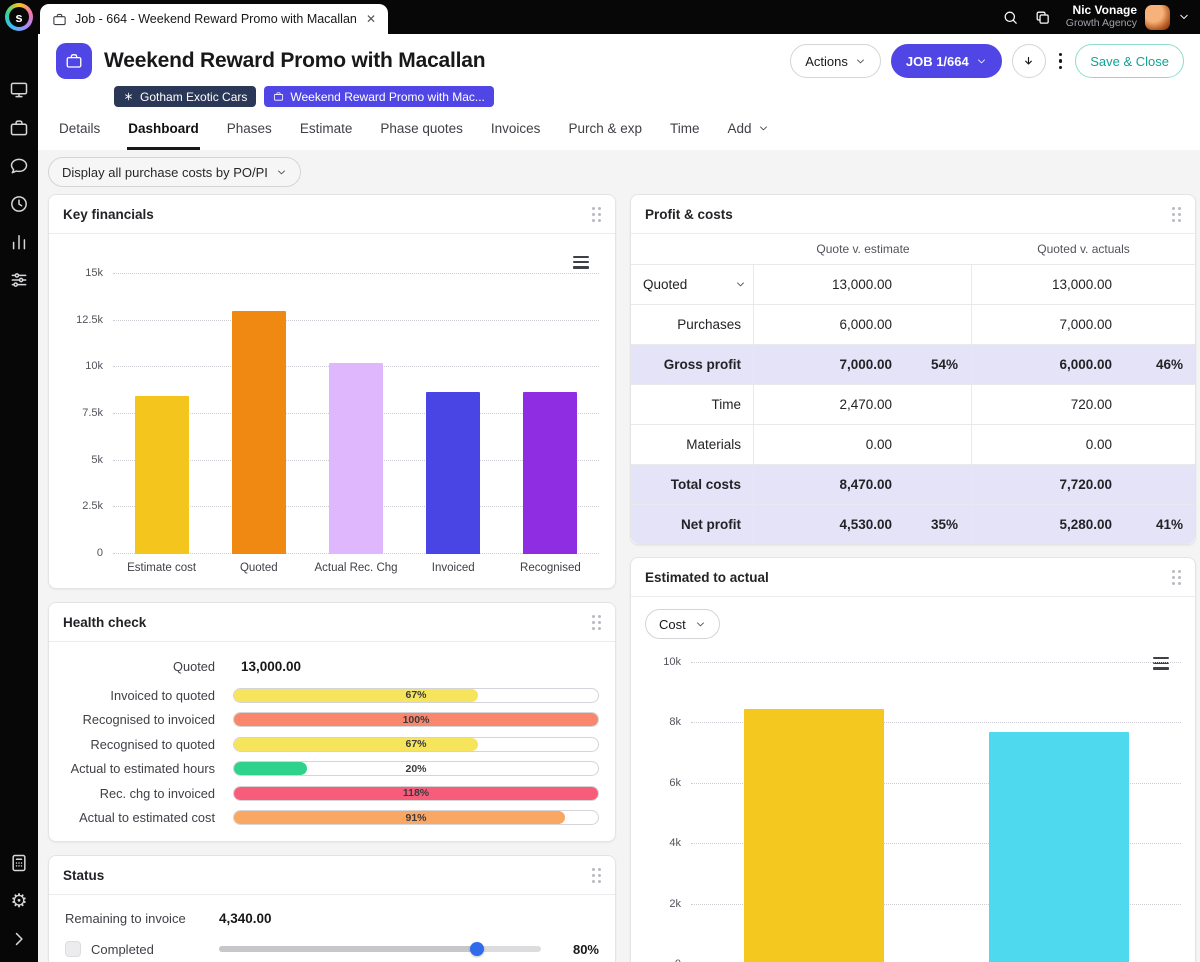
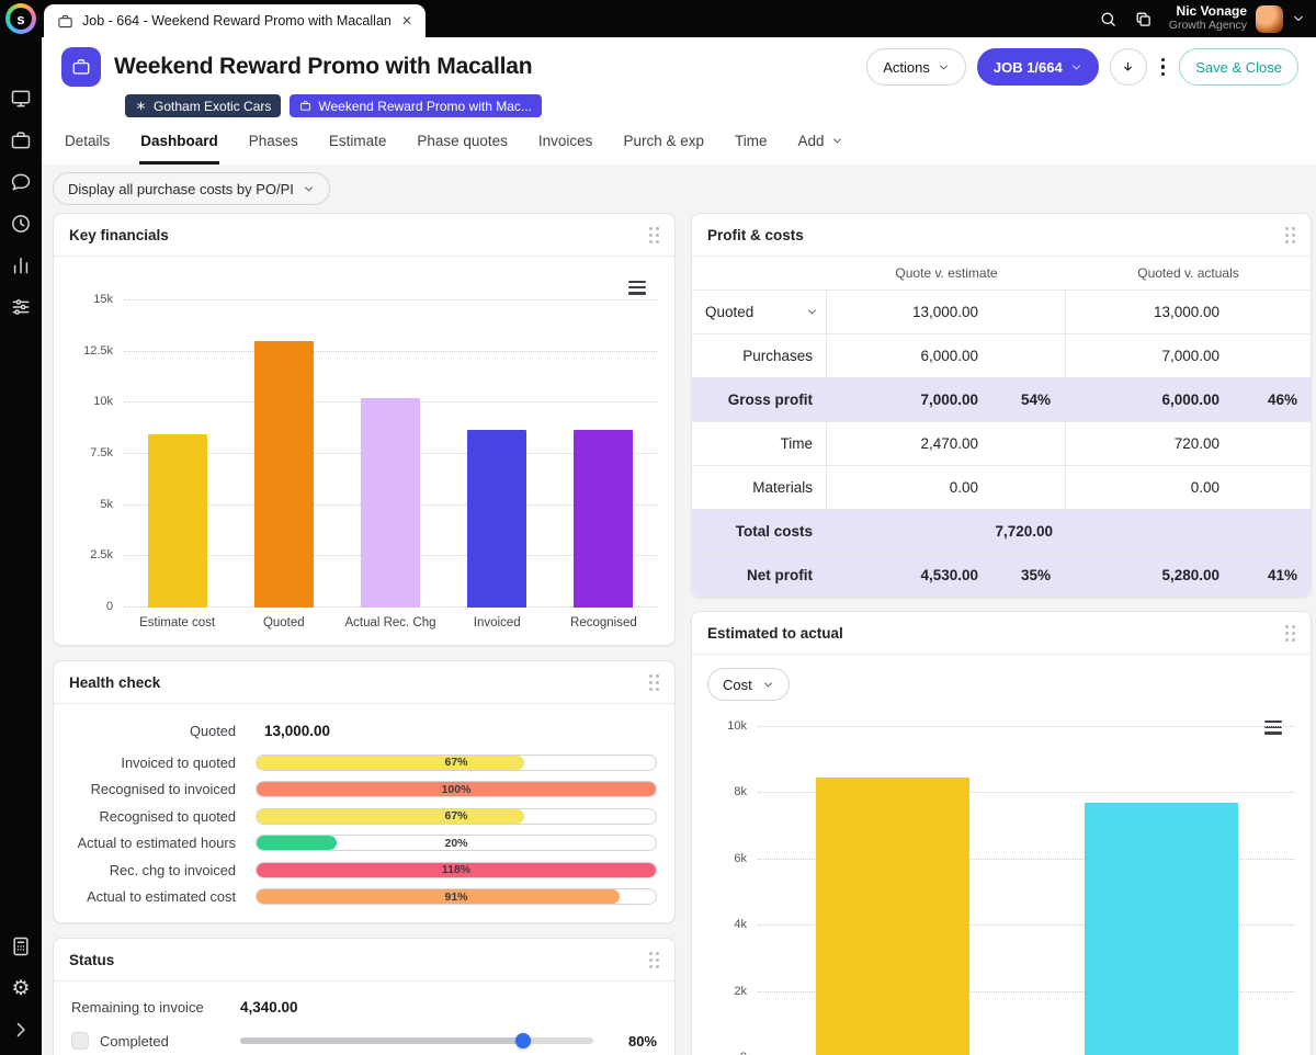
  s
  Job - 664 - Weekend Reward Promo with Macallan
  ✕
  Nic Vonage
  Growth Agency
  ⚙
  Weekend Reward Promo with Macallan
  Actions
  JOB 1/664
  Save & Close
  Gotham Exotic Cars
  Weekend Reward Promo with Mac...
  Details
  Dashboard
  Phases
  Estimate
  Phase quotes
  Invoices
  Purch & exp
  Time
  Add
  Display all purchase costs by PO/PI
  Key financials
  0
  2.5k
  5k
  7.5k
  10k
  12.5k
  15k
  Estimate cost
  Quoted
  Actual Rec. Chg
  Invoiced
  Recognised
  Health check
  Quoted
  13,000.00
  Invoiced to quoted
  67%
  Recognised to invoiced
  100%
  Recognised to quoted
  67%
  Actual to estimated hours
  20%
  Rec. chg to invoiced
  118%
  Actual to estimated cost
  91%
  Status
  Remaining to invoice
  4,340.00
  Completed
  80%
  Profit & costs
  Quote v. estimate
  Quoted v. actuals
  Quoted
  13,000.00
  13,000.00
  Purchases
  6,000.00
  7,000.00
  Gross profit
  7,000.00
  54%
  6,000.00
  46%
  Time
  2,470.00
  720.00
  Materials
  0.00
  0.00
  Total costs
- 8,470.00
  7,720.00
  Net profit
  4,530.00
  35%
  5,280.00
  41%
  Estimated to actual
  Cost
  2k
  4k
  6k
  8k
  10k
